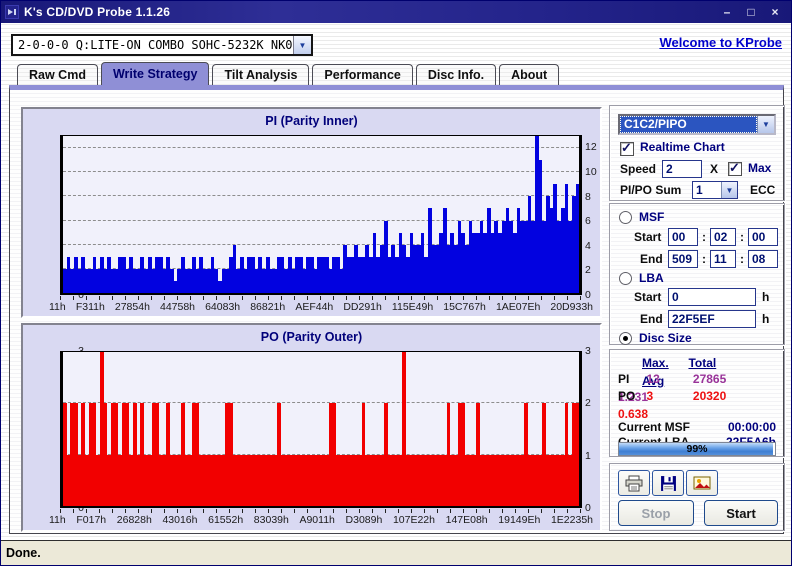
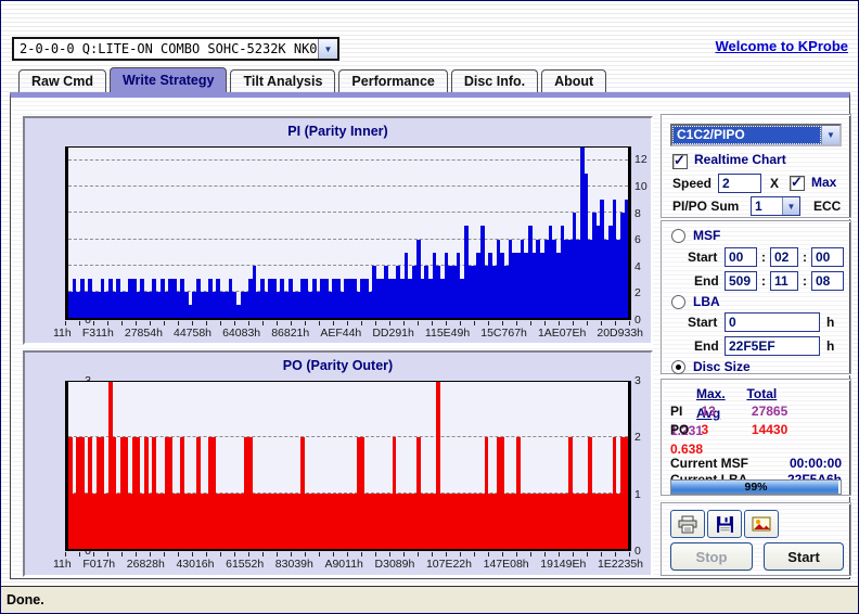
- K's CD/DVD Probe 1.1.26
- –
- □
- ×
  2-0-0-0 Q:LITE-ON COMBO SOHC-5232K NK0
  ▼
  Welcome to KProbe
  Raw Cmd
  Write Strategy
  Tilt Analysis
  Performance
  Disc Info.
  About
  PI (Parity Inner)
  0
  0
  2
  4
  6
  8
  10
  12
  11h
  F311h
  27854h
  44758h
  64083h
  86821h
  AEF44h
  DD291h
  115E49h
  15C767h
  1AE07Eh
  20D933h
  PO (Parity Outer)
  0
  0
  1
  2
  3
  11h
  F017h
  26828h
  43016h
  61552h
  83039h
  A9011h
  D3089h
  107E22h
  147E08h
  19149Eh
  1E2235h
  C1C2/PIPO
  ▼
  Realtime Chart
  Speed
  2
  X
  Max
  PI/PO Sum
  1
  ▼
  ECC
  MSF
  Start
  00
  :
  02
  :
  00
  End
  509
  :
  11
  :
  08
  LBA
  Start
  0
  h
  End
  22F5EF
  h
  Disc Size
  Max. Total Avg
  PI 13 27865 1.231
- PO 3 20320 0.638
+ PO 3 14430 0.638
  Current MSF
  00:00:00
  99%
  Stop
  Start
  Done.
